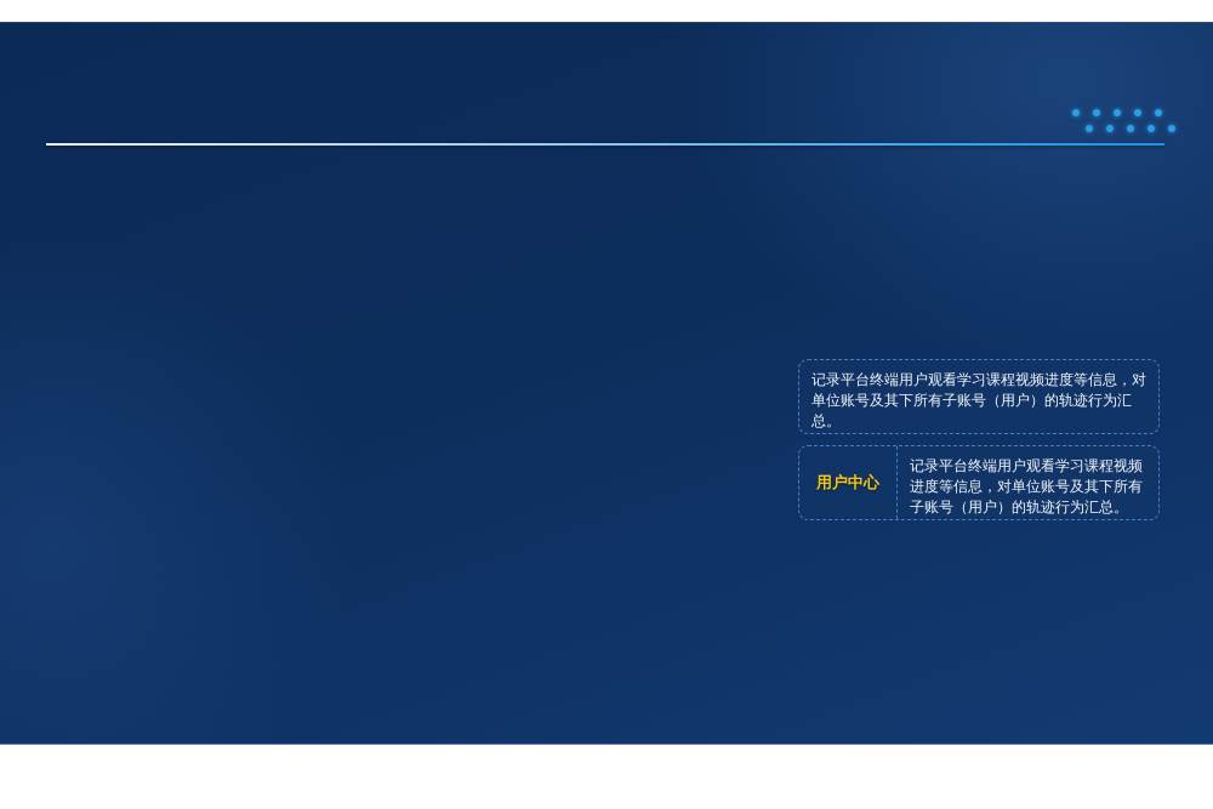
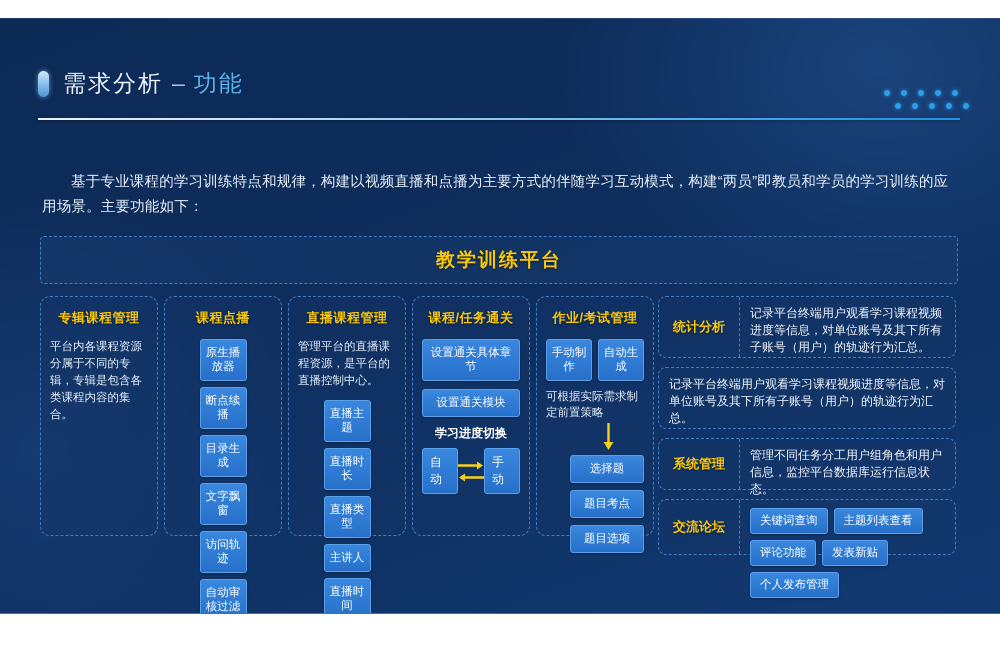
+ 需求分析
+ –
+ 功能
+ 基于专业课程的学习训练特点和规律，构建以视频直播和点播为主要方式的伴随学习互动模式，构建“两员”即教员和学员的学习训练的应用场景。主要功能如下：
+ 教学训练平台
+ 专辑课程管理
+ 平台内各课程资源分属于不同的专辑，专辑是包含各类课程内容的集合。
+ 课程点播
+ 原生播放器
+ 断点续播
+ 目录生成
+ 文字飘窗
+ 访问轨迹
+ 自动审核过滤
+ 直播课程管理
+ 管理平台的直播课程资源，是平台的直播控制中心。
+ 直播主题
+ 直播时长
+ 直播类型
+ 主讲人
+ 直播时间
+ 课程/任务通关
+ 设置通关具体章节
+ 设置通关模块
+ 学习进度切换
+ 自动
+ 手动
+ 作业/考试管理
+ 手动制作
+ 自动生成
+ 可根据实际需求制定前置策略
+ 选择题
+ 题目考点
+ 题目选项
+ 统计分析
  记录平台终端用户观看学习课程视频进度等信息，对单位账号及其下所有子账号（用户）的轨迹行为汇总。
- 用户中心
  记录平台终端用户观看学习课程视频进度等信息，对单位账号及其下所有子账号（用户）的轨迹行为汇总。
+ 系统管理
+ 管理不同任务分工用户组角色和用户信息，监控平台数据库运行信息状态。
+ 交流论坛
+ 关键词查询
+ 主题列表查看
+ 评论功能
+ 发表新贴
+ 个人发布管理
